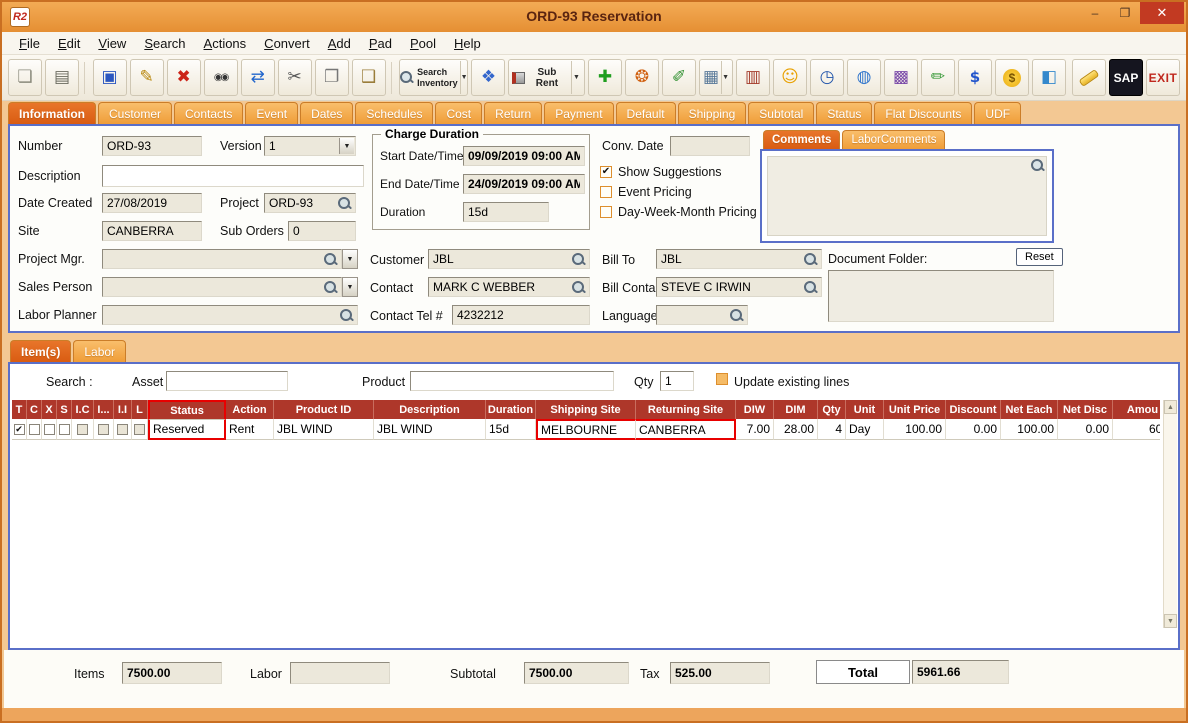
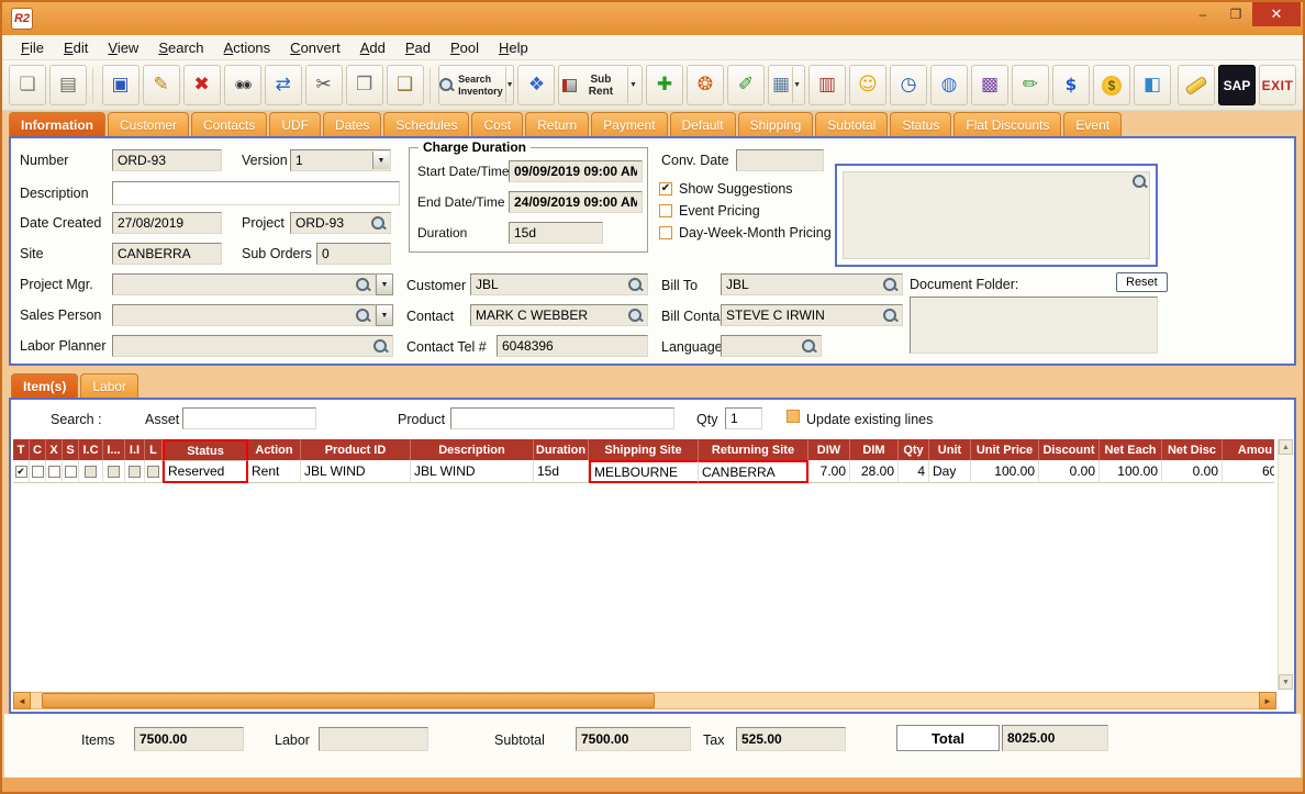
  R2
- ORD-93 Reservation
  –
  ❐
  ✕
  File
  Edit
  View
  Search
  Actions
  Convert
  Add
  Pad
  Pool
  Help
  ❏
  ▤
  ▣
  ✎
  ✖
  ◉◉
  ⇄
  ✂
  ❐
  ❑
  Search
  Inventory
  ❖
  Sub Rent
  ✚
  ❂
  ✐
  ▦
  ▥
  ☺
  ◷
  ◍
  ▩
  ✏
  $
  $
  ◧
  SAP
  EXIT
  Information
  Customer
  Contacts
- Event
+ UDF
  Dates
  Schedules
  Cost
  Return
  Payment
  Default
  Shipping
  Subtotal
  Status
  Flat Discounts
- UDF
+ Event
  Number
  ORD-93
  Version
  1
  Description
  Date Created
  27/08/2019
  Project
  ORD-93
  Site
  CANBERRA
  Sub Orders
  0
  Project Mgr.
  Sales Person
  Labor Planner
  Charge Duration
  Start Date/Time
  09/09/2019 09:00 AM
  End Date/Time
  24/09/2019 09:00 AM
  Duration
  15d
  Conv. Date
  Show Suggestions
  Event Pricing
  Day-Week-Month Pricing
  Customer
  JBL
  Bill To
  JBL
  Contact
  MARK C WEBBER
  Bill Conta
  STEVE C IRWIN
  Contact Tel #
- 4232212
+ 6048396
  Language
- Comments
- LaborComments
  Document Folder:
  Reset
  Item(s)
  Labor
  Search :
  Asset
  Product
  Qty
  1
  Update existing lines
  T
  C
  X
  S
  I.C
  I...
  I.I
  L
  Status
  Action
  Product ID
  Description
  Duration
  Shipping Site
  Returning Site
  DIW
  DIM
  Qty
  Unit
  Unit Price
  Discount
  Net Each
  Net Disc
  Amou
  Reserved
  Rent
  JBL WIND
  JBL WIND
  15d
  MELBOURNE
  CANBERRA
  7.00
  28.00
  4
  Day
  100.00
  0.00
  100.00
  0.00
+ ◄
+ ►
  Items
  7500.00
  Labor
  Subtotal
  7500.00
  Tax
  525.00
  Total
- 5961.66
+ 8025.00
